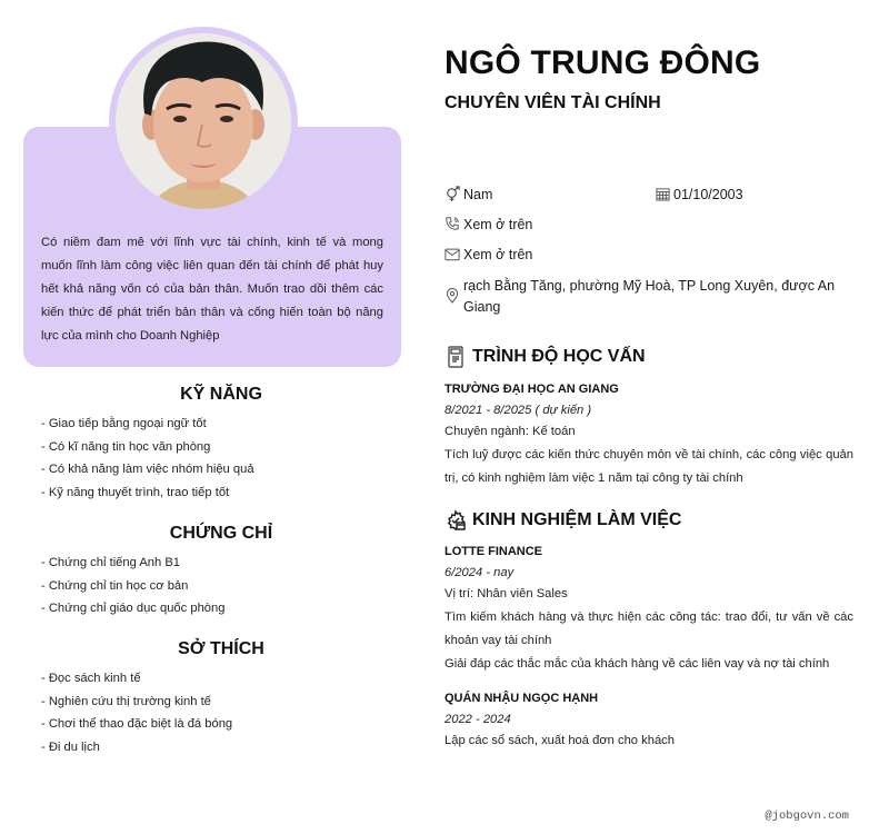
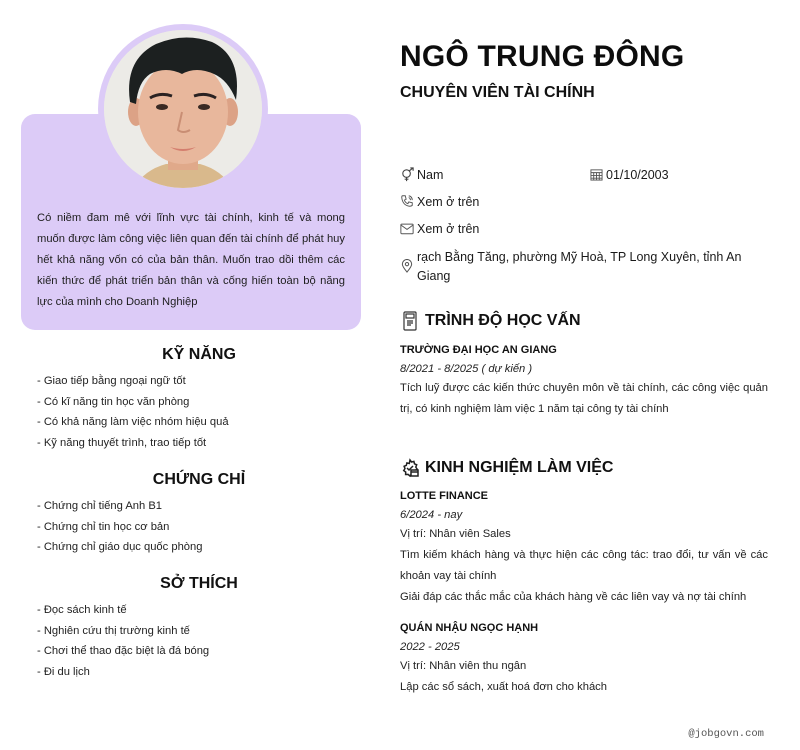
- Có niềm đam mê với lĩnh vực tài chính, kinh tế và mong muốn lĩnh làm công việc liên quan đến tài chính để phát huy hết khả năng vốn có của bản thân. Muốn trao dồi thêm các kiến thức để phát triển bản thân và cống hiến toàn bộ năng lực của mình cho Doanh Nghiệp
+ Có niềm đam mê với lĩnh vực tài chính, kinh tế và mong muốn được làm công việc liên quan đến tài chính để phát huy hết khả năng vốn có của bản thân. Muốn trao dồi thêm các kiến thức để phát triển bản thân và cống hiến toàn bộ năng lực của mình cho Doanh Nghiệp
  KỸ NĂNG
  - Giao tiếp bằng ngoại ngữ tốt
  - Có kĩ năng tin học văn phòng
  - Có khả năng làm việc nhóm hiệu quả
  - Kỹ năng thuyết trình, trao tiếp tốt
  CHỨNG CHỈ
  - Chứng chỉ tiếng Anh B1
  - Chứng chỉ tin học cơ bản
  - Chứng chỉ giáo dục quốc phòng
  SỞ THÍCH
  - Đọc sách kinh tế
  - Nghiên cứu thị trường kinh tế
  - Chơi thể thao đặc biệt là đá bóng
  - Đi du lịch
  NGÔ TRUNG ĐÔNG
  CHUYÊN VIÊN TÀI CHÍNH
  Nam
  01/10/2003
  Xem ở trên
  Xem ở trên
- rạch Bằng Tăng, phường Mỹ Hoà, TP Long Xuyên, được An Giang
+ rạch Bằng Tăng, phường Mỹ Hoà, TP Long Xuyên, tỉnh An Giang
  TRÌNH ĐỘ HỌC VẤN
  TRƯỜNG ĐẠI HỌC AN GIANG
  8/2021 - 8/2025 ( dự kiến )
- Chuyên ngành: Kế toán
  Tích luỹ được các kiến thức chuyên môn về tài chính, các công việc quản trị, có kinh nghiệm làm việc 1 năm tại công ty tài chính
  KINH NGHIỆM LÀM VIỆC
  LOTTE FINANCE
  6/2024 - nay
  Vị trí: Nhân viên Sales
  Tìm kiếm khách hàng và thực hiện các công tác: trao đổi, tư vấn về các khoản vay tài chính
  Giải đáp các thắc mắc của khách hàng về các liên vay và nợ tài chính
  QUÁN NHẬU NGỌC HẠNH
- 2022 - 2024
+ 2022 - 2025
+ Vị trí: Nhân viên thu ngân
  Lập các sổ sách, xuất hoá đơn cho khách
  @jobgovn.com
